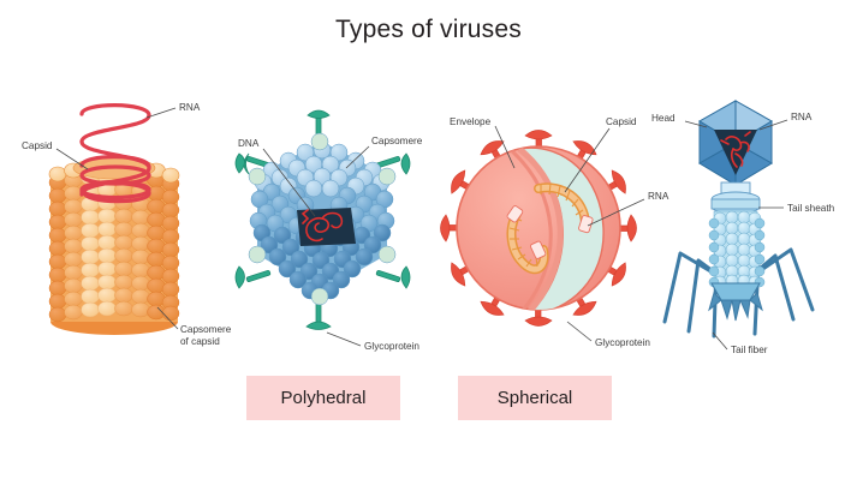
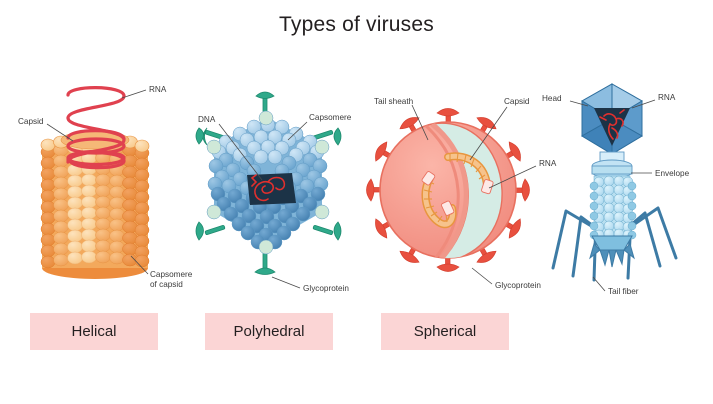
  Types of viruses
  RNA
  Capsid
  Capsomere
  of capsid
  DNA
  Capsomere
  Glycoprotein
- Envelope
+ Tail sheath
  Capsid
  RNA
  Glycoprotein
  Head
  RNA
- Tail sheath
+ Envelope
  Tail fiber
+ Helical
  Polyhedral
  Spherical
